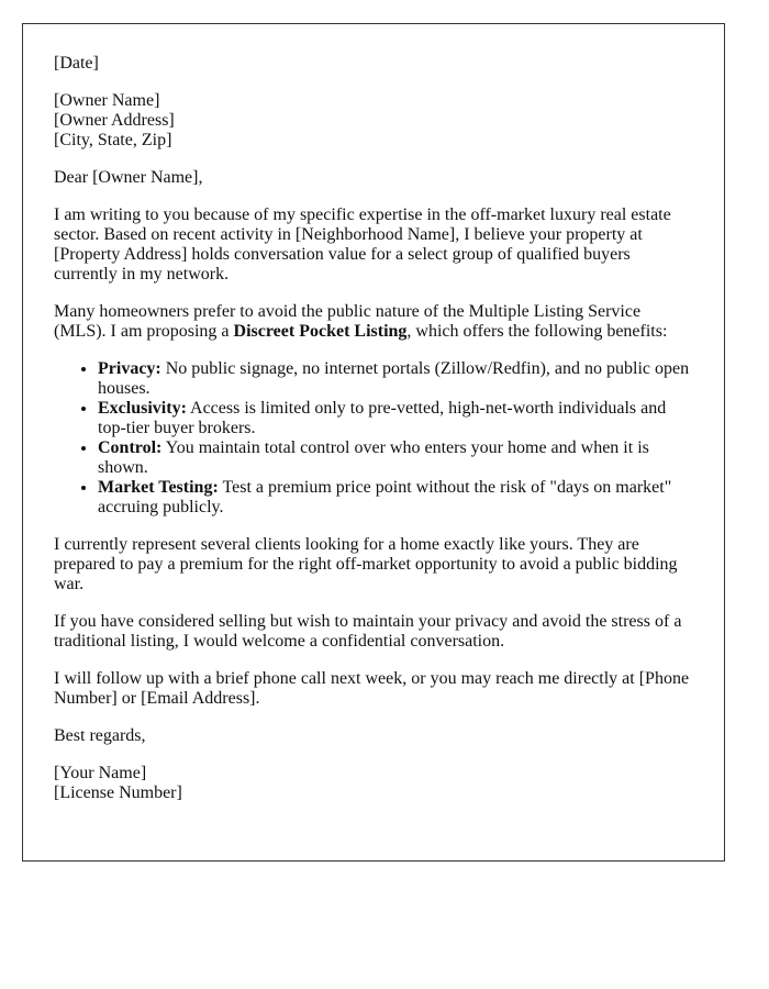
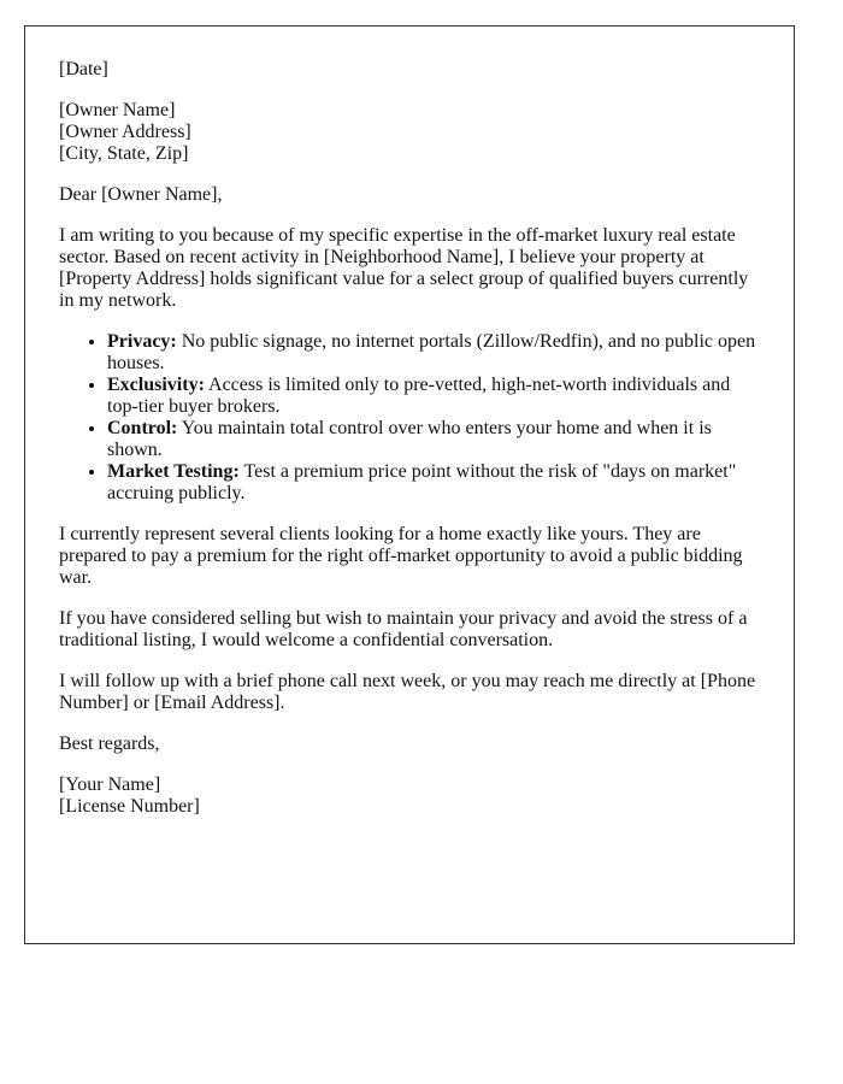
  [Date]
  [Owner Name]
  [Owner Address]
  [City, State, Zip]
  Dear [Owner Name],
- I am writing to you because of my specific expertise in the off-market luxury real estate sector. Based on recent activity in [Neighborhood Name], I believe your property at [Property Address] holds conversation value for a select group of qualified buyers currently in my network.
+ I am writing to you because of my specific expertise in the off-market luxury real estate sector. Based on recent activity in [Neighborhood Name], I believe your property at [Property Address] holds significant value for a select group of qualified buyers currently in my network.
- Many homeowners prefer to avoid the public nature of the Multiple Listing Service (MLS). I am proposing a Discreet Pocket Listing, which offers the following benefits:
  Privacy: No public signage, no internet portals (Zillow/Redfin), and no public open houses.
  Exclusivity: Access is limited only to pre-vetted, high-net-worth individuals and top-tier buyer brokers.
  Control: You maintain total control over who enters your home and when it is shown.
  Market Testing: Test a premium price point without the risk of "days on market" accruing publicly.
  I currently represent several clients looking for a home exactly like yours. They are prepared to pay a premium for the right off-market opportunity to avoid a public bidding war.
  If you have considered selling but wish to maintain your privacy and avoid the stress of a traditional listing, I would welcome a confidential conversation.
  I will follow up with a brief phone call next week, or you may reach me directly at [Phone Number] or [Email Address].
  Best regards,
  [Your Name]
  [License Number]
